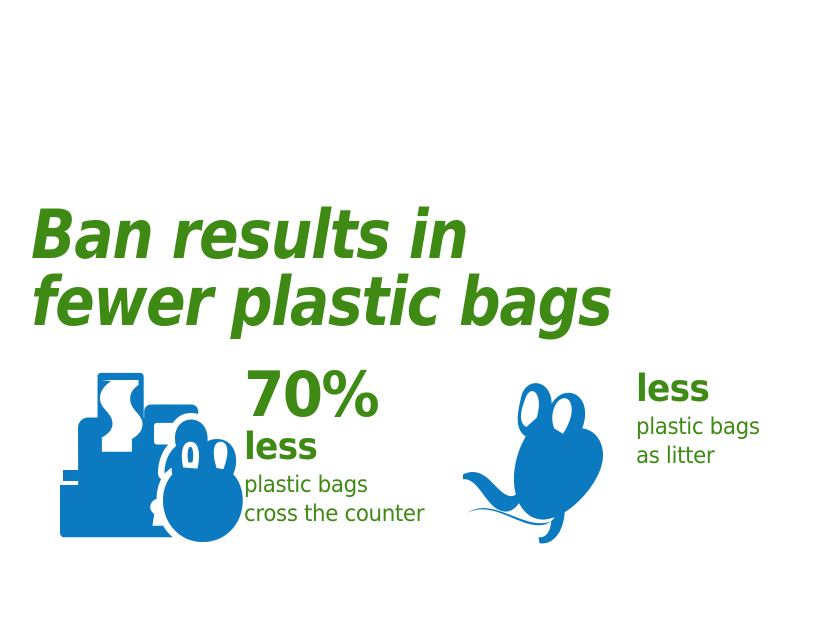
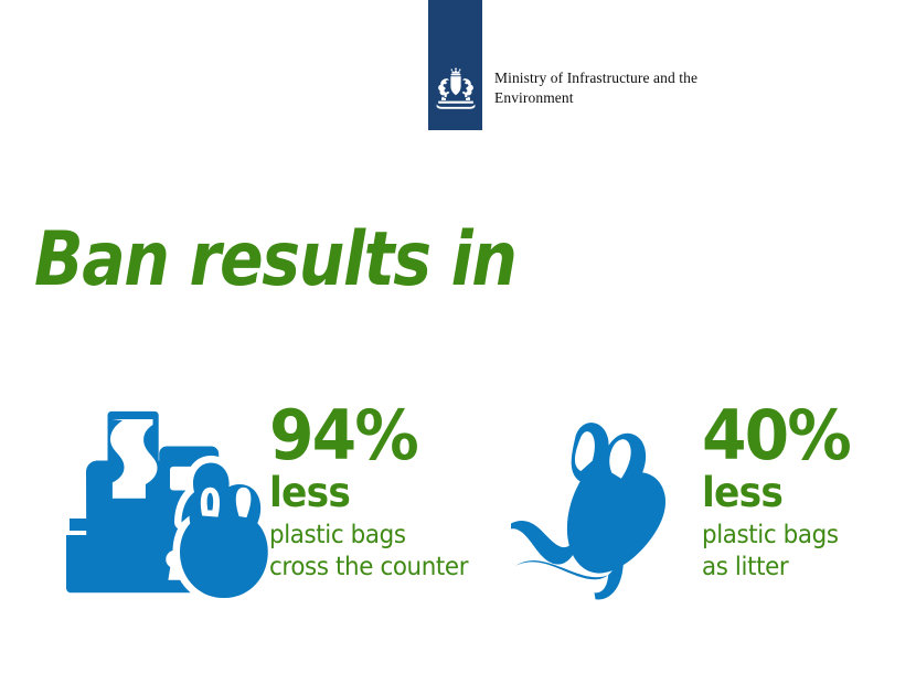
+ Ministry of Infrastructure and the
+ Environment
  Ban results in
- fewer plastic bags
- 70%
+ 94%
  less
  plastic bags
  cross the counter
+ 40%
  less
  plastic bags
  as litter
